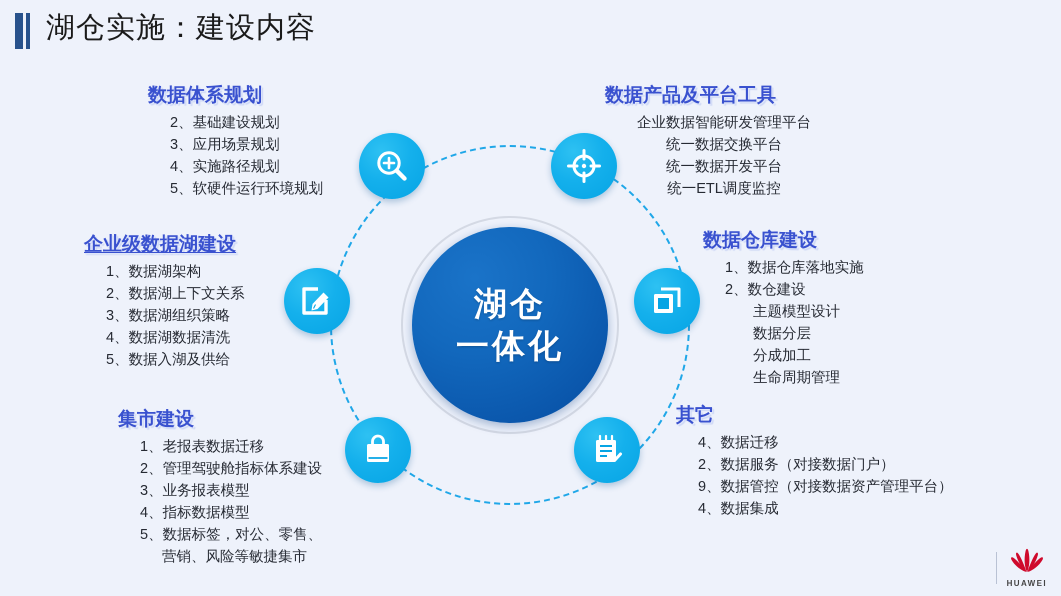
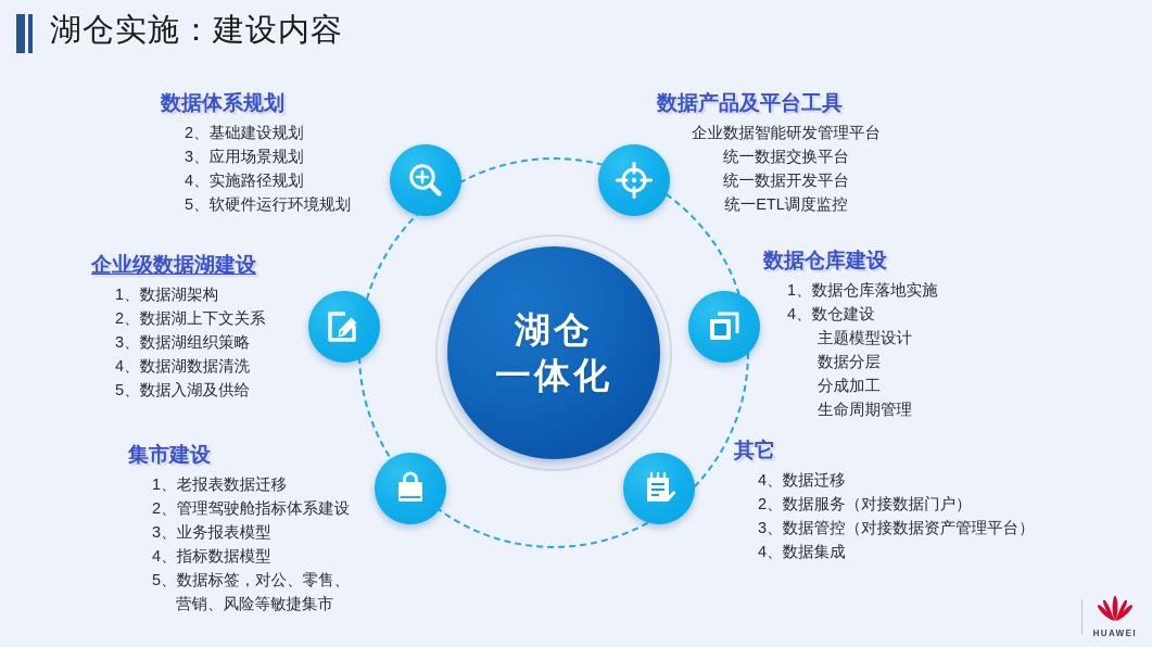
  湖仓实施：建设内容
  数据体系规划
  2、基础建设规划
  3、应用场景规划
  4、实施路径规划
  5、软硬件运行环境规划
  数据产品及平台工具
  企业数据智能研发管理平台
  统一数据交换平台
  统一数据开发平台
  统一ETL调度监控
  企业级数据湖建设
  1、数据湖架构
  2、数据湖上下文关系
  3、数据湖组织策略
  4、数据湖数据清洗
  5、数据入湖及供给
  数据仓库建设
  1、数据仓库落地实施
- 2、数仓建设
+ 4、数仓建设
  主题模型设计
  数据分层
  分成加工
  生命周期管理
  集市建设
  1、老报表数据迁移
  2、管理驾驶舱指标体系建设
  3、业务报表模型
  4、指标数据模型
  5、数据标签，对公、零售、
  营销、风险等敏捷集市
  其它
  4、数据迁移
  2、数据服务（对接数据门户）
- 9、数据管控（对接数据资产管理平台）
+ 3、数据管控（对接数据资产管理平台）
  4、数据集成
  湖仓
  一体化
  HUAWEI
